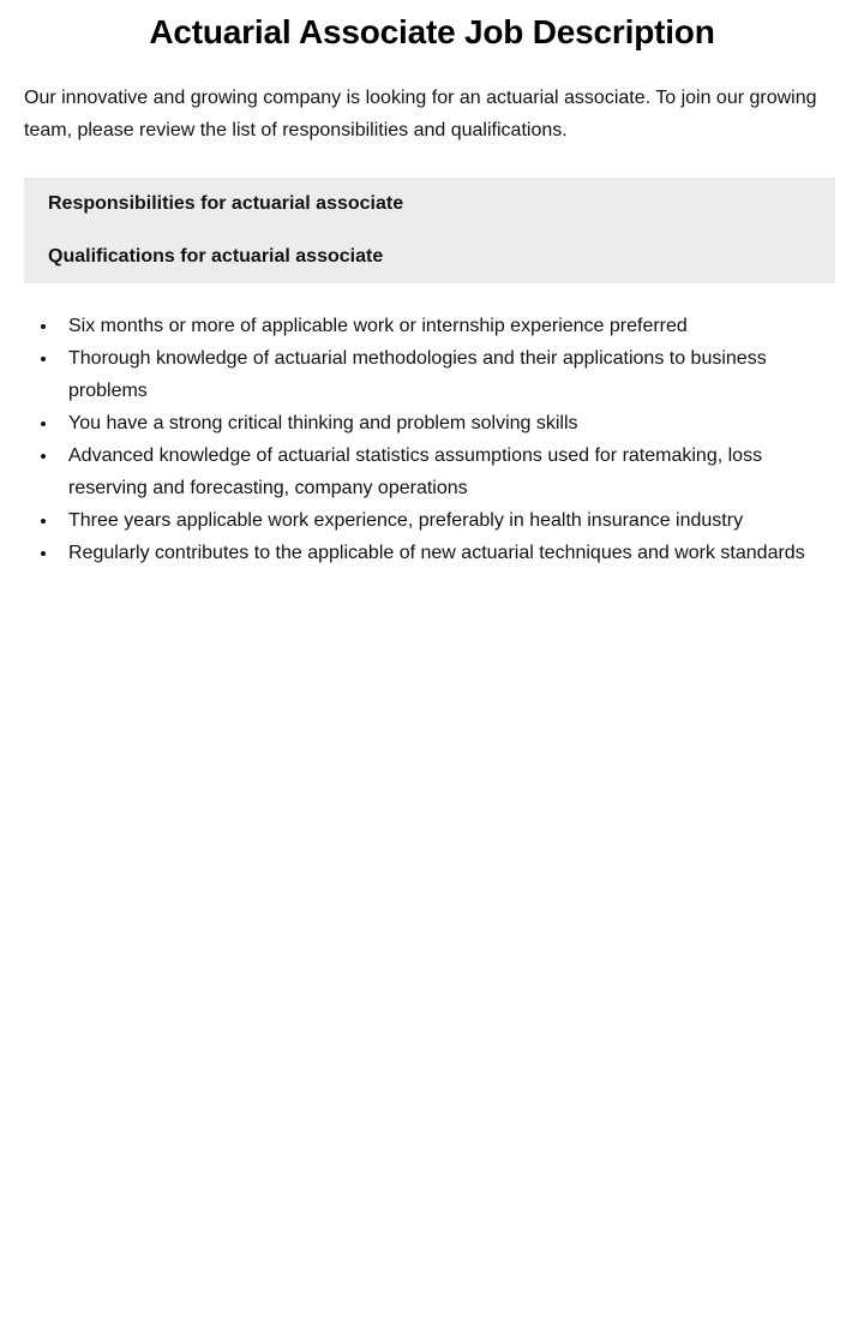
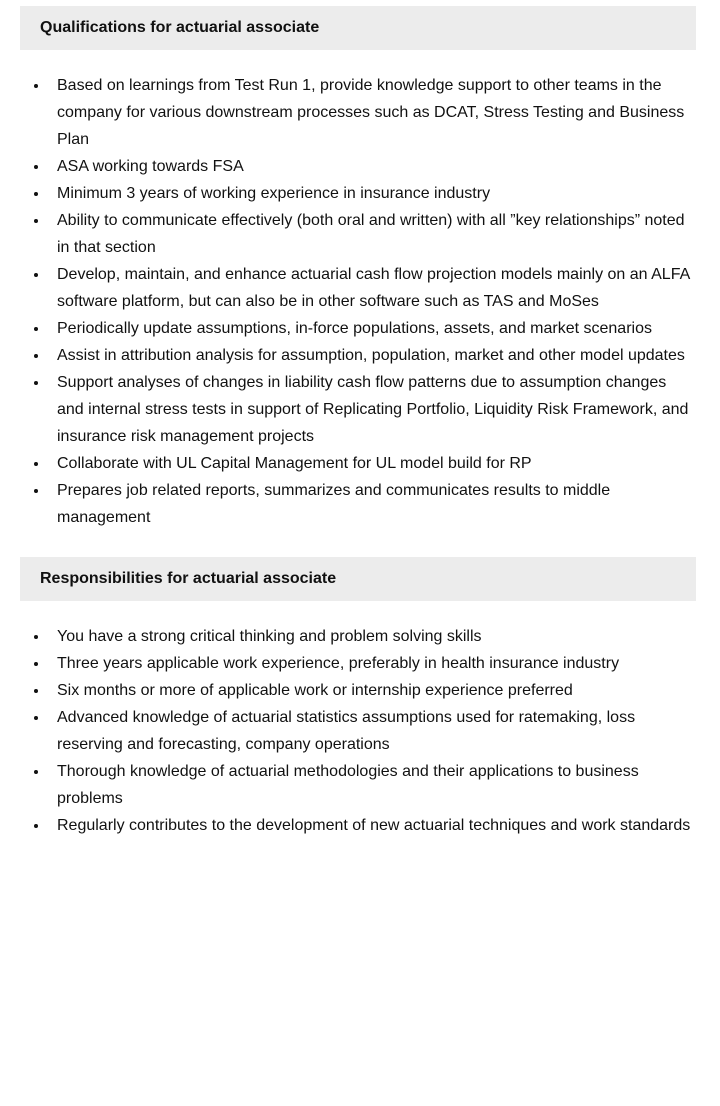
- Actuarial Associate Job Description
- Our innovative and growing company is looking for an actuarial associate. To join our growing team, please review the list of responsibilities and qualifications.
- Responsibilities for actuarial associate
+ Qualifications for actuarial associate
+ Based on learnings from Test Run 1, provide knowledge support to other teams in the company for various downstream processes such as DCAT, Stress Testing and Business Plan
+ ASA working towards FSA
+ Minimum 3 years of working experience in insurance industry
+ Ability to communicate effectively (both oral and written) with all ”key relationships” noted in that section
+ Develop, maintain, and enhance actuarial cash flow projection models mainly on an ALFA software platform, but can also be in other software such as TAS and MoSes
+ Periodically update assumptions, in-force populations, assets, and market scenarios
+ Assist in attribution analysis for assumption, population, market and other model updates
+ Support analyses of changes in liability cash flow patterns due to assumption changes and internal stress tests in support of Replicating Portfolio, Liquidity Risk Framework, and insurance risk management projects
+ Collaborate with UL Capital Management for UL model build for RP
+ Prepares job related reports, summarizes and communicates results to middle management
- Qualifications for actuarial associate
+ Responsibilities for actuarial associate
- Six months or more of applicable work or internship experience preferred
+ You have a strong critical thinking and problem solving skills
- Thorough knowledge of actuarial methodologies and their applications to business problems
+ Three years applicable work experience, preferably in health insurance industry
- You have a strong critical thinking and problem solving skills
+ Six months or more of applicable work or internship experience preferred
  Advanced knowledge of actuarial statistics assumptions used for ratemaking, loss reserving and forecasting, company operations
- Three years applicable work experience, preferably in health insurance industry
+ Thorough knowledge of actuarial methodologies and their applications to business problems
- Regularly contributes to the applicable of new actuarial techniques and work standards
+ Regularly contributes to the development of new actuarial techniques and work standards
